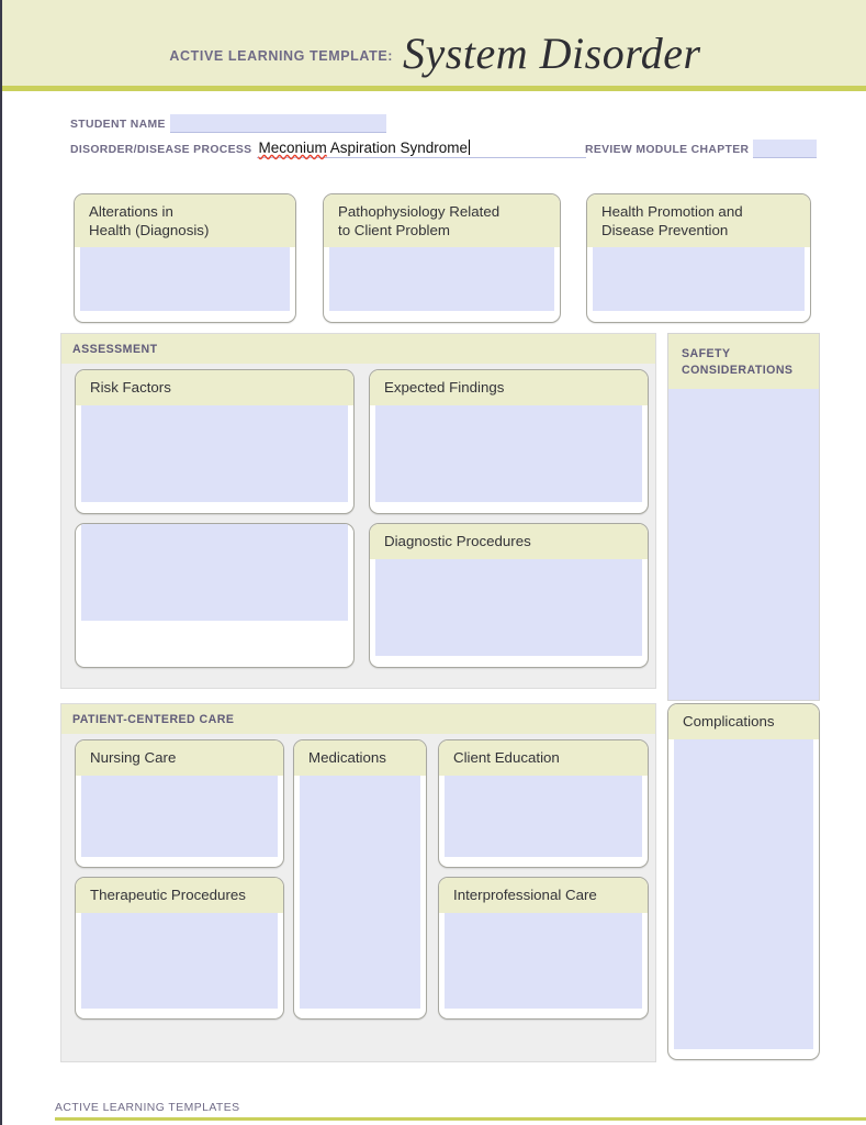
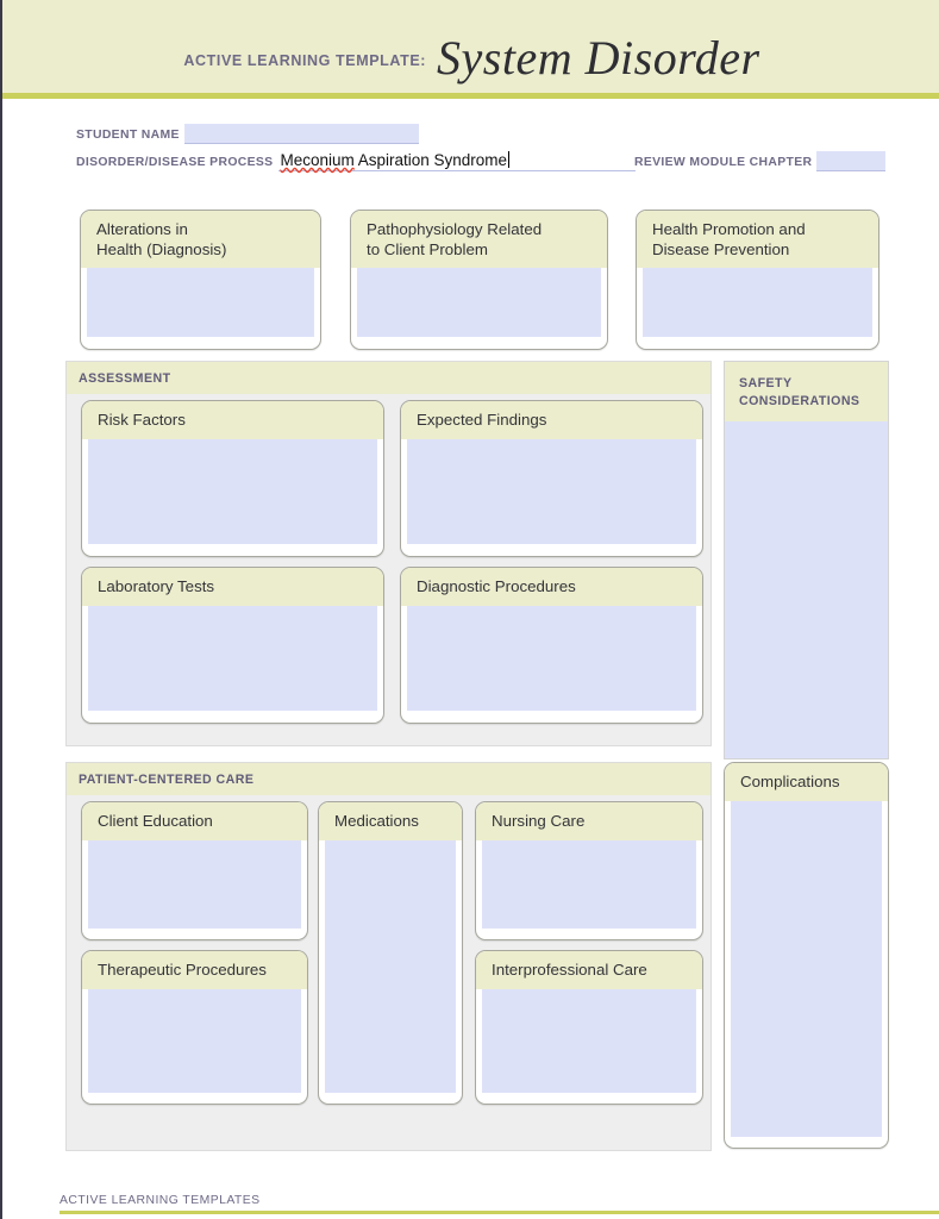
  ACTIVE LEARNING TEMPLATE: System Disorder
  STUDENT NAME
  DISORDER/DISEASE PROCESS
  Meconium Aspiration Syndrome
  REVIEW MODULE CHAPTER
  Alterations in
  Health (Diagnosis)
  Pathophysiology Related
  to Client Problem
  Health Promotion and
  Disease Prevention
  ASSESSMENT
  Risk Factors
  Expected Findings
+ Laboratory Tests
  Diagnostic Procedures
  PATIENT-CENTERED CARE
- Nursing Care
+ Client Education
  Medications
- Client Education
+ Nursing Care
  Therapeutic Procedures
  Interprofessional Care
  SAFETY
  CONSIDERATIONS
  Complications
  ACTIVE LEARNING TEMPLATES
